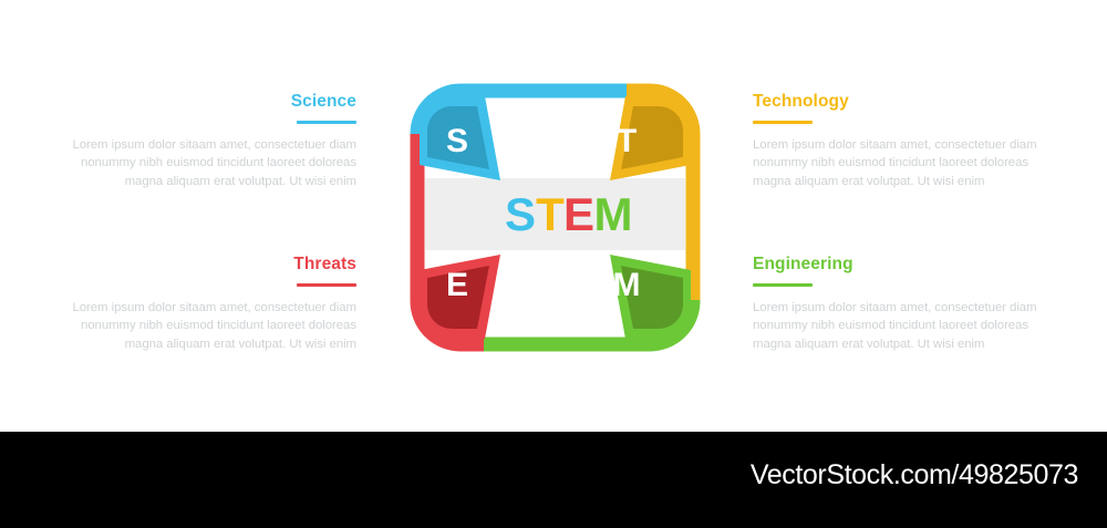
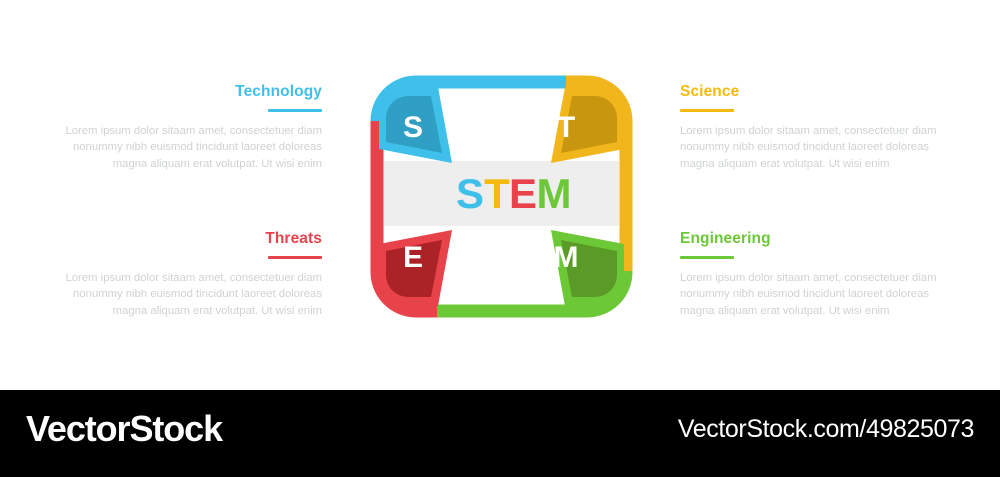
- Science
+ Technology
  Lorem ipsum dolor sitaam amet, consectetuer diam nonummy nibh euismod tincidunt laoreet doloreas magna aliquam erat volutpat. Ut wisi enim
  Threats
  Lorem ipsum dolor sitaam amet, consectetuer diam nonummy nibh euismod tincidunt laoreet doloreas magna aliquam erat volutpat. Ut wisi enim
- Technology
+ Science
  Lorem ipsum dolor sitaam amet, consectetuer diam nonummy nibh euismod tincidunt laoreet doloreas magna aliquam erat volutpat. Ut wisi enim
  Engineering
  Lorem ipsum dolor sitaam amet, consectetuer diam nonummy nibh euismod tincidunt laoreet doloreas magna aliquam erat volutpat. Ut wisi enim
  S
  T
  E
  M
  S
  T
  E
  M
+ VectorStock
  VectorStock.com/49825073
